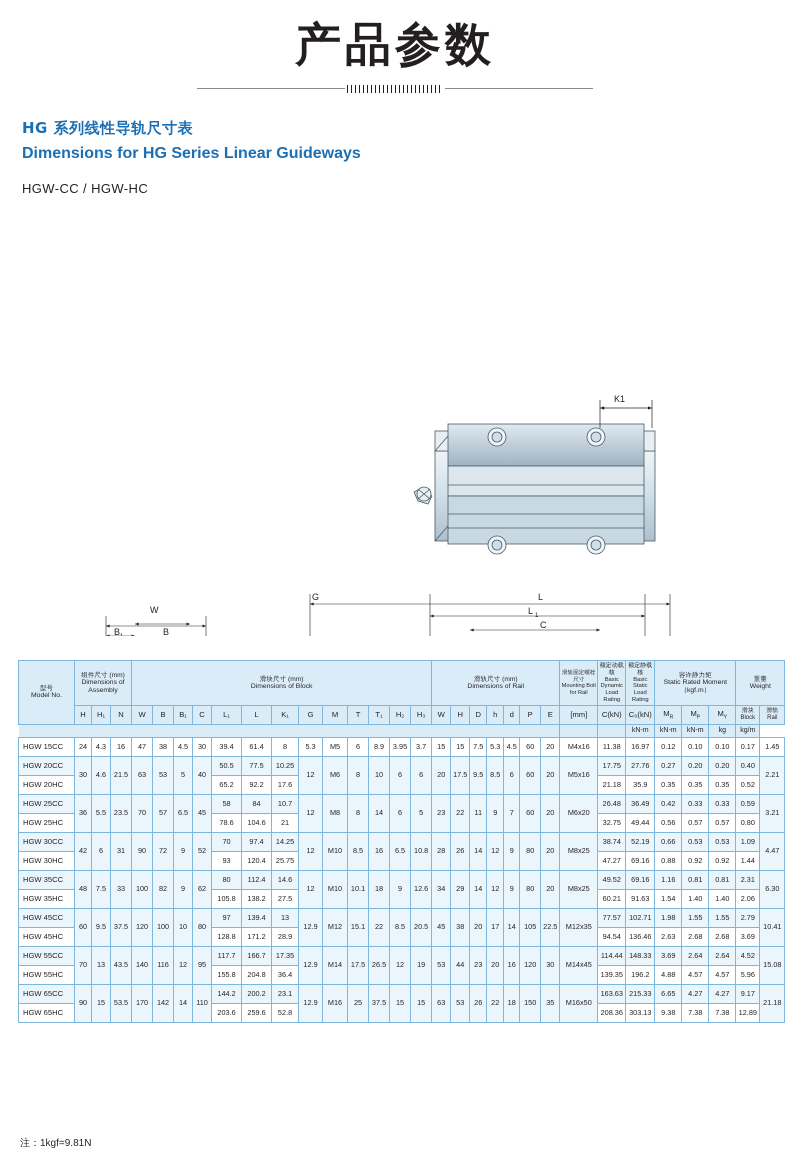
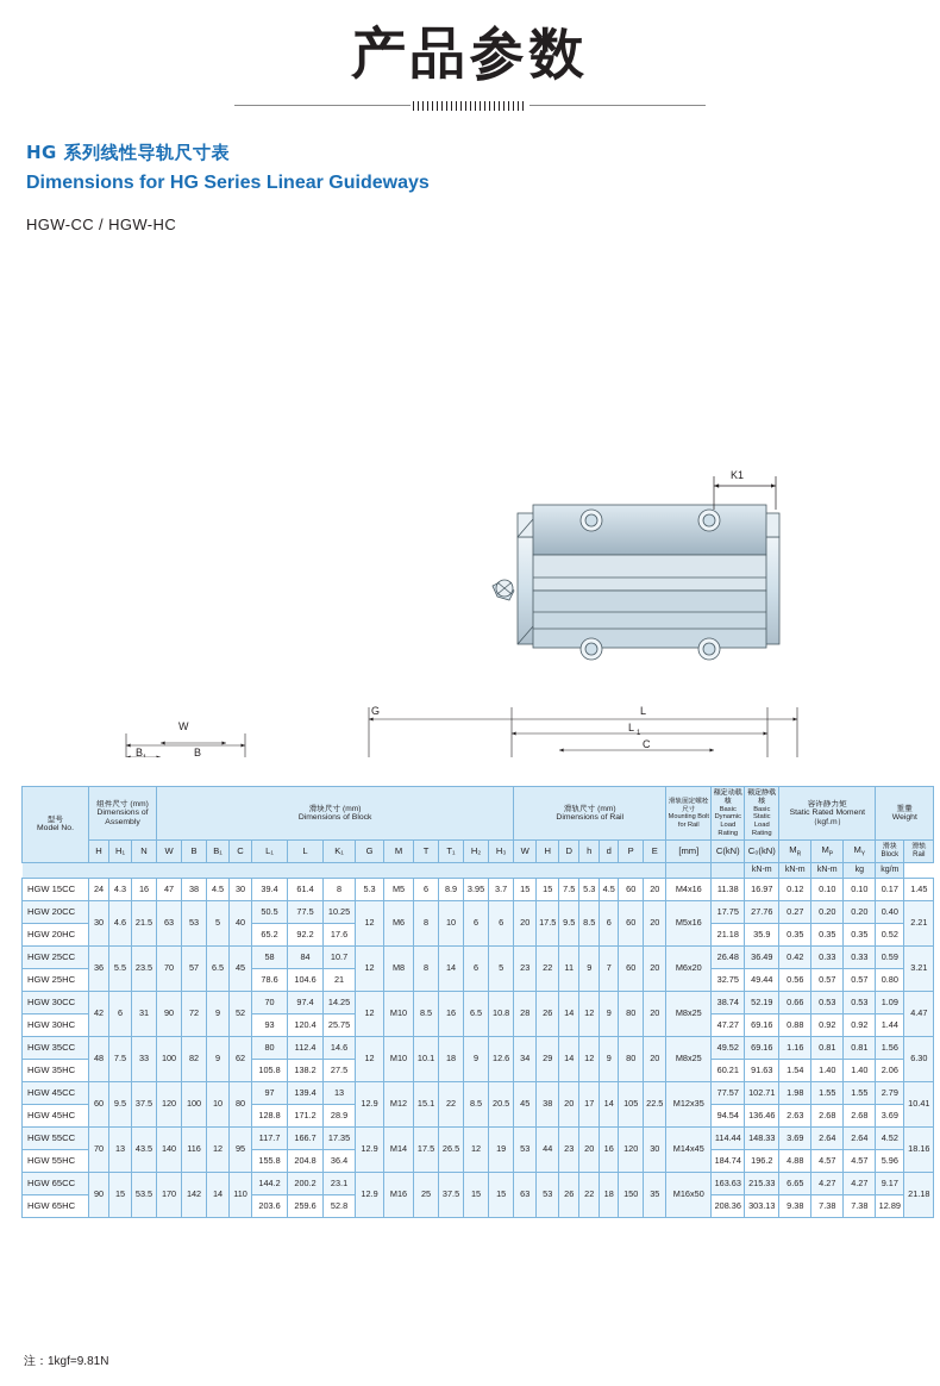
  产品参数
  HG 系列线性导轨尺寸表
  Dimensions for HG Series Linear Guideways
  HGW-CC / HGW-HC
  K1
  W
  B
  B
  G
  L
  L
  C
  H	H₁	N	W	B	B₁	C	L₁	L	K₁	G	M	T	T₁	H₂	H₃	W	H	D	h	d	P	E	[mm]	C(kN)	C₀(kN)	M	M	M
  HGW 15CC	24	4.3	16	47	38	4.5	30	39.4	61.4	8	5.3	M5	6	8.9	3.95	3.7	15	15	7.5	5.3	4.5	60	20	M4x16	11.38	16.97	0.12	0.10	0.10	0.17	1.45
  HGW 20CC	30	4.6	21.5	63	53	5	40	50.5	77.5	10.25	12	M6	8	10	6	6	20	17.5	9.5	8.5	6	60	20	M5x16	17.75	27.76	0.27	0.20	0.20	0.40	2.21
  HGW 20HC	65.2	92.2	17.6	21.18	35.9	0.35	0.35	0.35	0.52
  HGW 25CC	36	5.5	23.5	70	57	6.5	45	58	84	10.7	12	M8	8	14	6	5	23	22	11	9	7	60	20	M6x20	26.48	36.49	0.42	0.33	0.33	0.59	3.21
  HGW 25HC	78.6	104.6	21	32.75	49.44	0.56	0.57	0.57	0.80
  HGW 30CC	42	6	31	90	72	9	52	70	97.4	14.25	12	M10	8.5	16	6.5	10.8	28	26	14	12	9	80	20	M8x25	38.74	52.19	0.66	0.53	0.53	1.09	4.47
  HGW 30HC	93	120.4	25.75	47.27	69.16	0.88	0.92	0.92	1.44
- HGW 35CC	48	7.5	33	100	82	9	62	80	112.4	14.6	12	M10	10.1	18	9	12.6	34	29	14	12	9	80	20	M8x25	49.52	69.16	1.16	0.81	0.81	2.31	6.30
+ HGW 35CC	48	7.5	33	100	82	9	62	80	112.4	14.6	12	M10	10.1	18	9	12.6	34	29	14	12	9	80	20	M8x25	49.52	69.16	1.16	0.81	0.81	1.56	6.30
  HGW 35HC	105.8	138.2	27.5	60.21	91.63	1.54	1.40	1.40	2.06
  HGW 45CC	60	9.5	37.5	120	100	10	80	97	139.4	13	12.9	M12	15.1	22	8.5	20.5	45	38	20	17	14	105	22.5	M12x35	77.57	102.71	1.98	1.55	1.55	2.79	10.41
  HGW 45HC	128.8	171.2	28.9	94.54	136.46	2.63	2.68	2.68	3.69
- HGW 55CC	70	13	43.5	140	116	12	95	117.7	166.7	17.35	12.9	M14	17.5	26.5	12	19	53	44	23	20	16	120	30	M14x45	114.44	148.33	3.69	2.64	2.64	4.52	15.08
+ HGW 55CC	70	13	43.5	140	116	12	95	117.7	166.7	17.35	12.9	M14	17.5	26.5	12	19	53	44	23	20	16	120	30	M14x45	114.44	148.33	3.69	2.64	2.64	4.52	18.16
- HGW 55HC	155.8	204.8	36.4	139.35	196.2	4.88	4.57	4.57	5.96
+ HGW 55HC	155.8	204.8	36.4	184.74	196.2	4.88	4.57	4.57	5.96
  HGW 65CC	90	15	53.5	170	142	14	110	144.2	200.2	23.1	12.9	M16	25	37.5	15	15	63	53	26	22	18	150	35	M16x50	163.63	215.33	6.65	4.27	4.27	9.17	21.18
  HGW 65HC	203.6	259.6	52.8	208.36	303.13	9.38	7.38	7.38	12.89
  注：1kgf=9.81N
